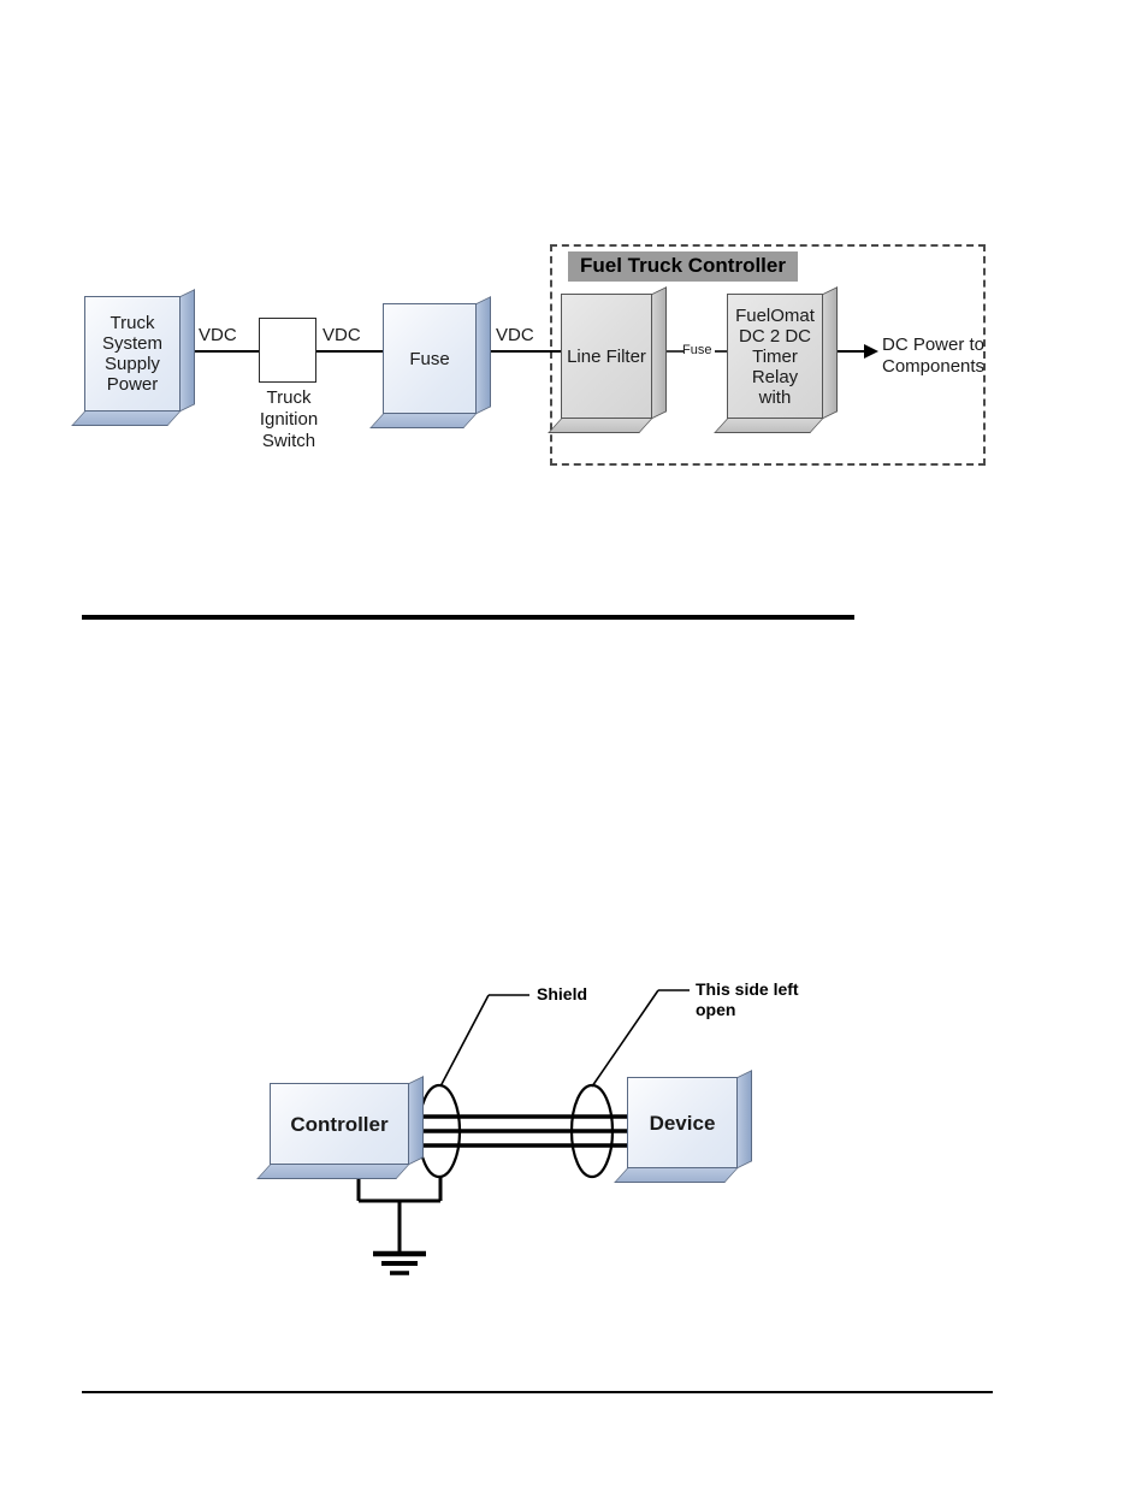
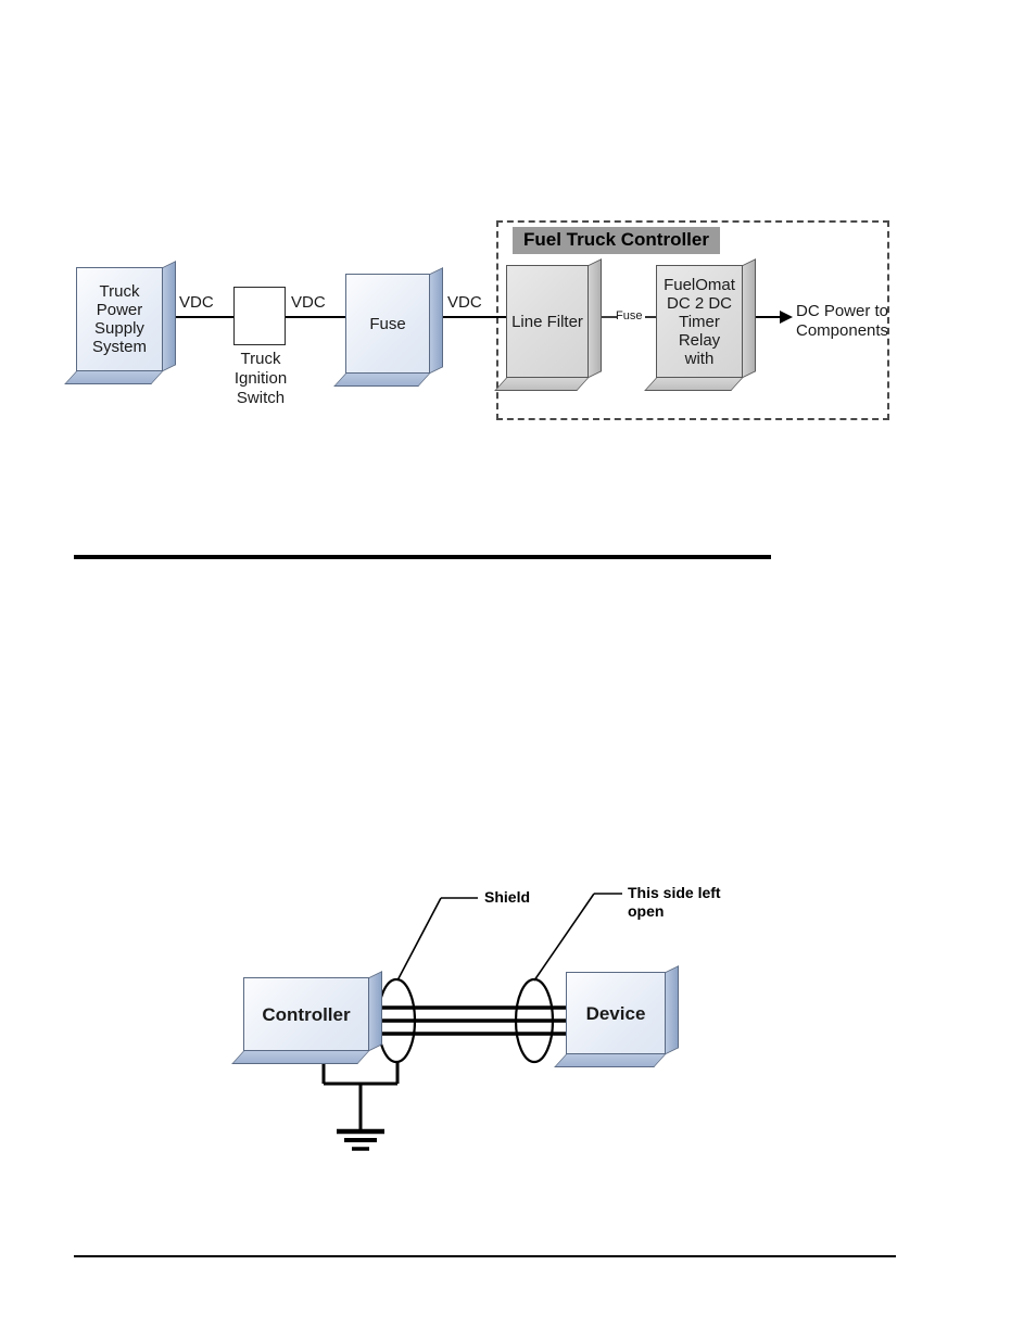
  Fuel Truck Controller
  Truck
- System
+ Power
  Supply
- Power
+ System
  VDC
  Truck
  Ignition
  Switch
  VDC
  Fuse
  VDC
  Line Filter
  Fuse
  FuelOmat
  DC 2 DC
  Timer
  Relay
  with
  DC Power to
  Components
  Controller
  Device
  Shield
  This side left
  open
